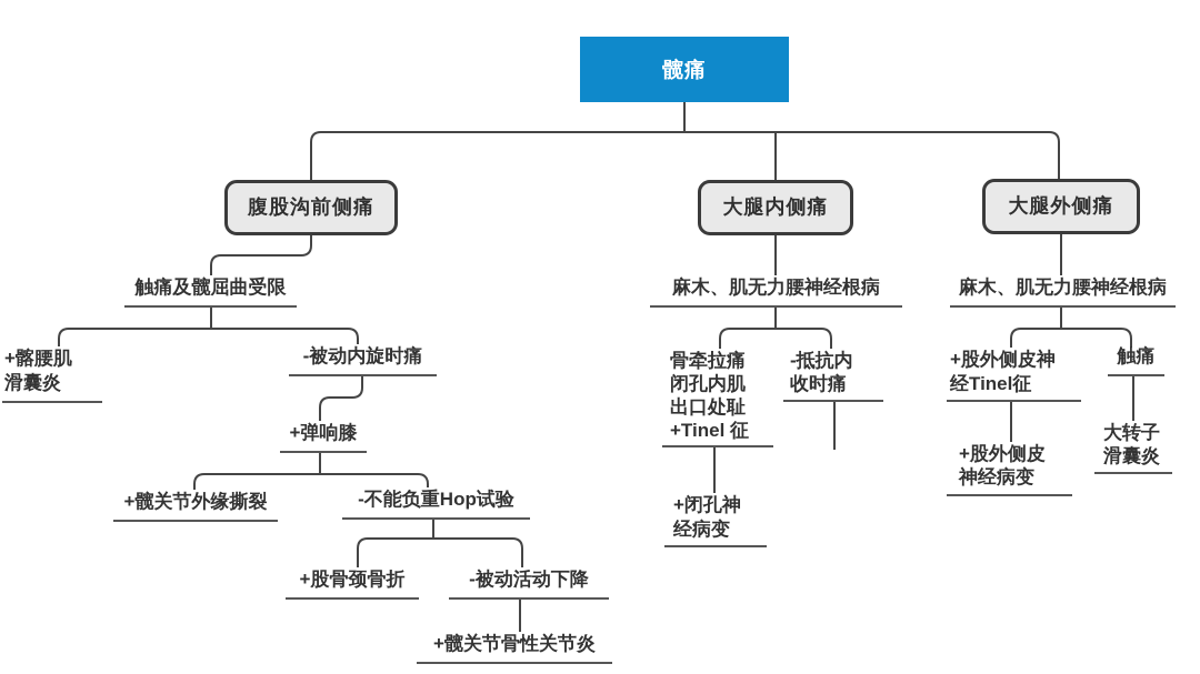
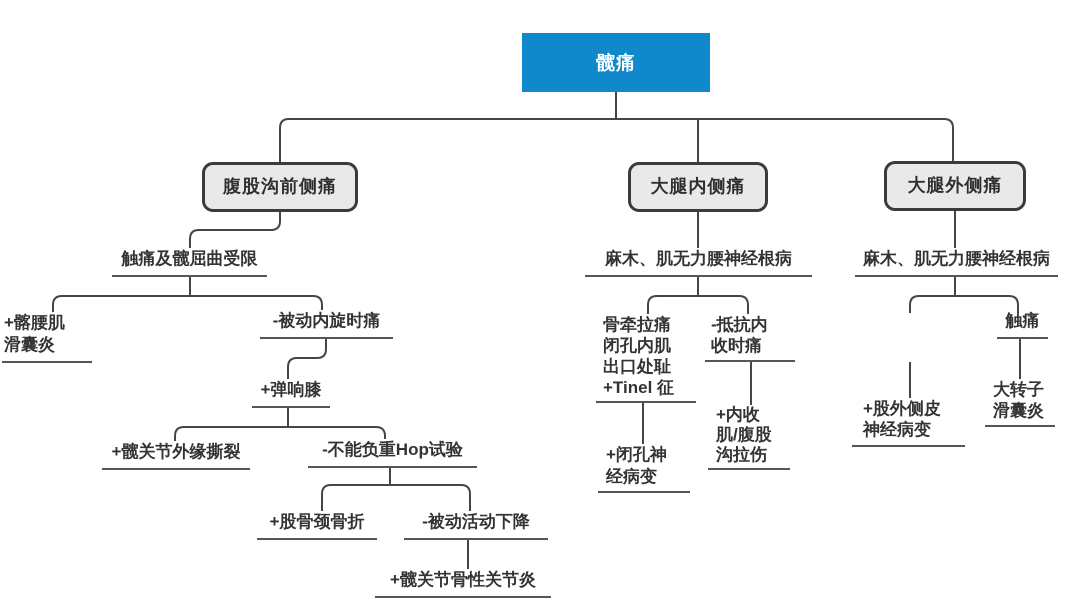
  髋痛
  腹股沟前侧痛
  大腿内侧痛
  大腿外侧痛
  触痛及髋屈曲受限
  +髂腰肌
  滑囊炎
  -被动内旋时痛
  +弹响膝
  +髋关节外缘撕裂
  -不能负重Hop试验
  +股骨颈骨折
  -被动活动下降
  +髋关节骨性关节炎
  麻木、肌无力腰神经根病
  骨牵拉痛
  闭孔内肌
  出口处耻
  +Tinel 征
  +闭孔神
  经病变
  -抵抗内
  收时痛
+ +内收
+ 肌/腹股
+ 沟拉伤
  麻木、肌无力腰神经根病
- +股外侧皮神
- 经Tinel征
  +股外侧皮
  神经病变
  触痛
  大转子
  滑囊炎
